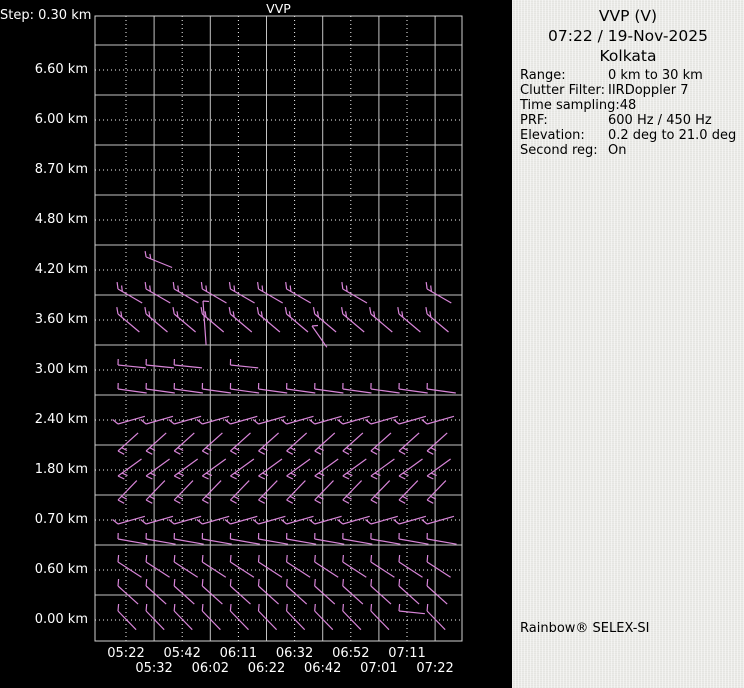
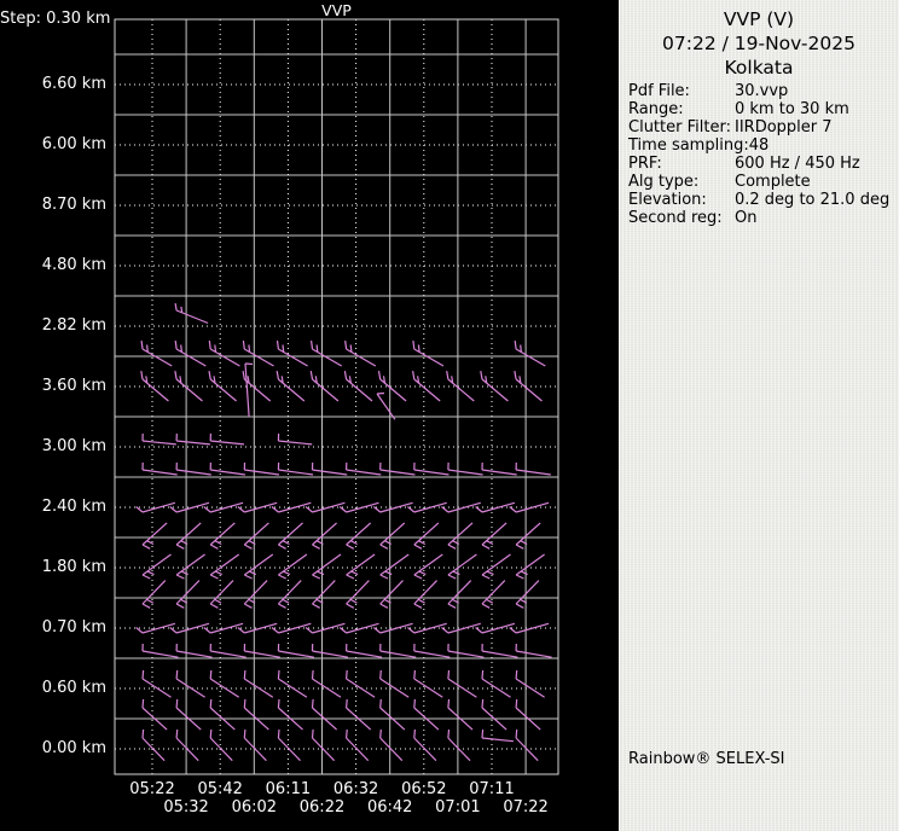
  VVP
  Step: 0.30 km
  6.60 km
  6.00 km
  8.70 km
  4.80 km
- 4.20 km
+ 2.82 km
  3.60 km
  3.00 km
  2.40 km
  1.80 km
  0.70 km
  0.60 km
  0.00 km
  05:22
  05:42
  06:11
  06:32
  06:52
  07:11
  05:32
  06:02
  06:22
  06:42
  07:01
  07:22
  VVP (V)
  07:22 / 19-Nov-2025
  Kolkata
+ Pdf File:
+ 30.vvp
  Range:
  0 km to 30 km
  Clutter Filter:
  IIRDoppler 7
  Time sampling:
  48
  PRF:
  600 Hz / 450 Hz
+ Alg type:
+ Complete
  Elevation:
  0.2 deg to 21.0 deg
  Second reg:
  On
  Rainbow® SELEX-SI
